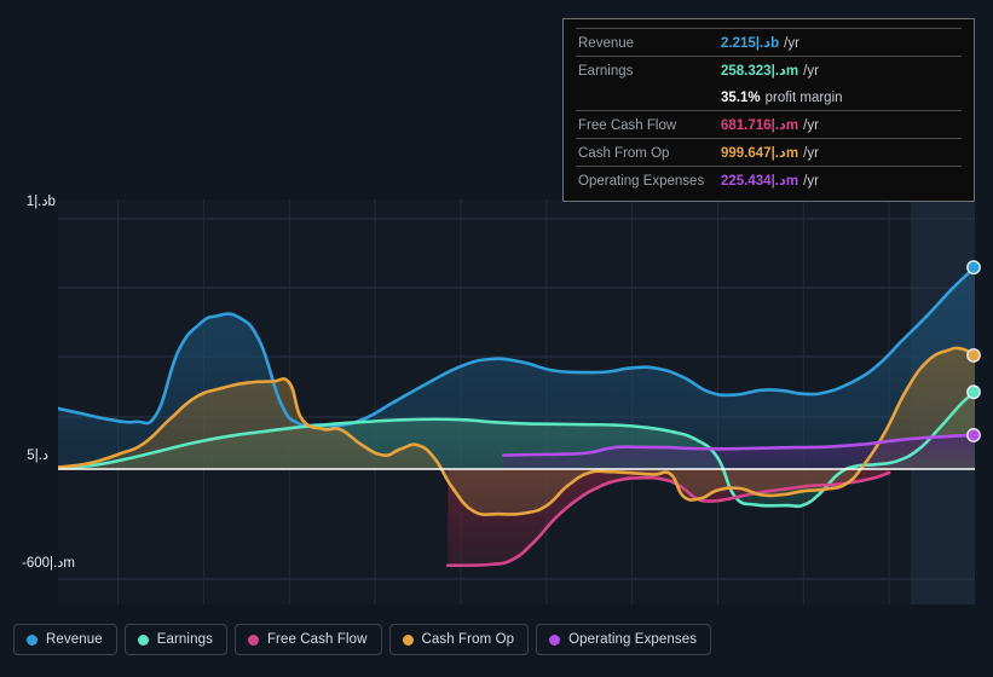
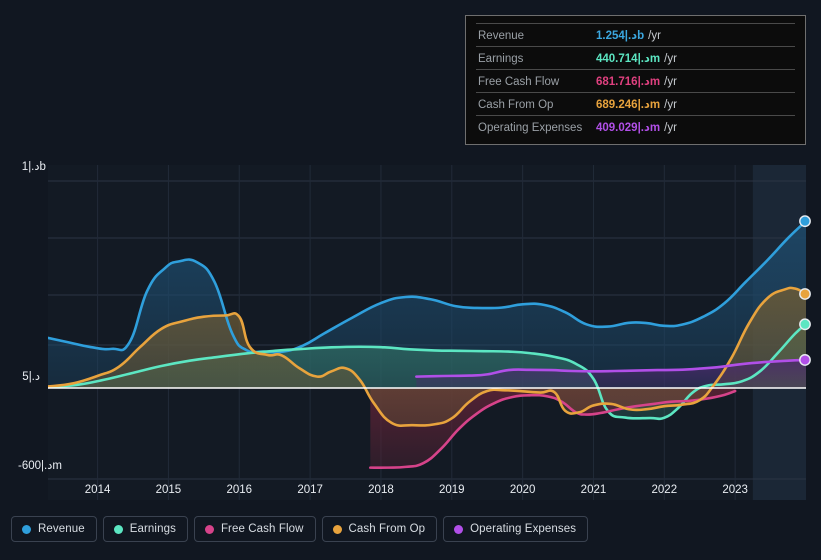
  1|.دb
  5|.د
  -600|.دm
+ 2014
+ 2015
+ 2016
+ 2017
+ 2018
+ 2019
+ 2020
+ 2021
+ 2022
+ 2023
  Revenue
- 2.215|.دb /yr
+ 1.254|.دb /yr
  Earnings
- 258.323|.دm /yr
+ 440.714|.دm /yr
- 35.1% profit margin
  Free Cash Flow
  681.716|.دm /yr
  Cash From Op
- 999.647|.دm /yr
+ 689.246|.دm /yr
  Operating Expenses
- 225.434|.دm /yr
+ 409.029|.دm /yr
  Revenue
  Earnings
  Free Cash Flow
  Cash From Op
  Operating Expenses
